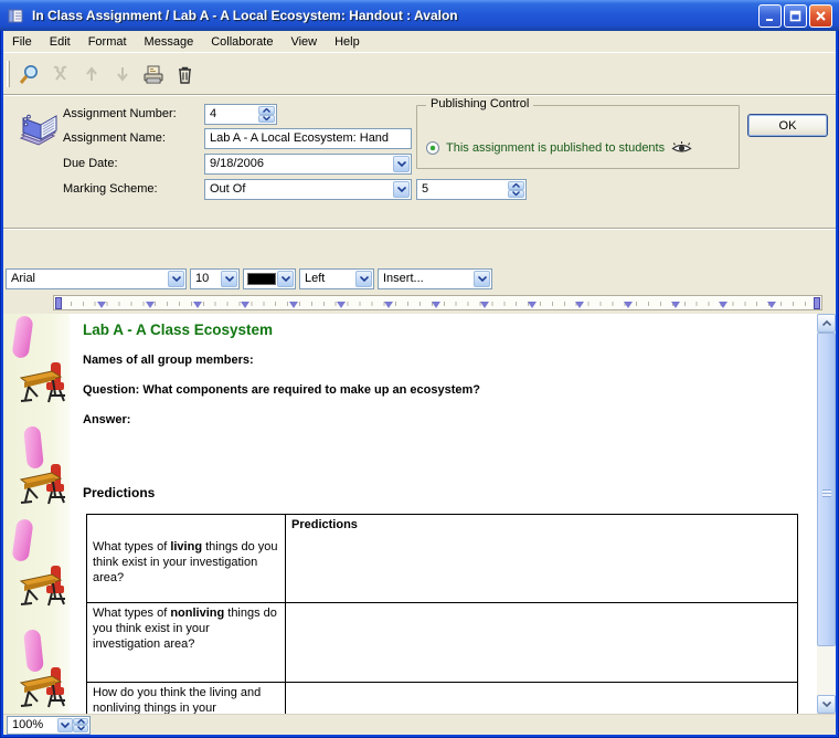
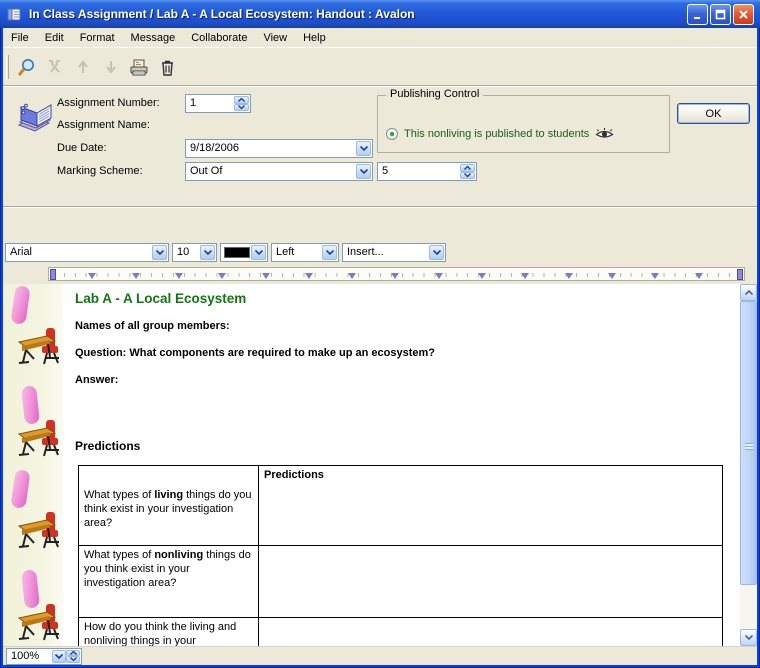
  In Class Assignment / Lab A - A Local Ecosystem: Handout : Avalon
  File
  Edit
  Format
  Message
  Collaborate
  View
  Help
  Assignment Number:
- 4
+ 1
  Assignment Name:
- Lab A - A Local Ecosystem: Hand
  Due Date:
  9/18/2006
  Marking Scheme:
  Out Of
  5
  Publishing Control
- This assignment is published to students
+ This nonliving is published to students
  OK
  Arial
  10
  Left
  Insert...
- Lab A - A Class Ecosystem
+ Lab A - A Local Ecosystem
  Names of all group members:
  Question: What components are required to make up an ecosystem?
  Answer:
  Predictions
  Predictions
  What types of living things do you think exist in your investigation area?
  What types of nonliving things do you think exist in your investigation area?
  How do you think the living and nonliving things in your
  100%
